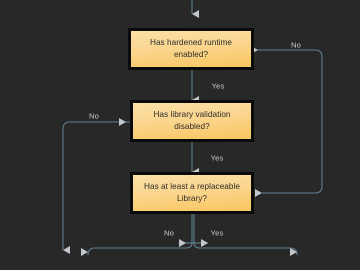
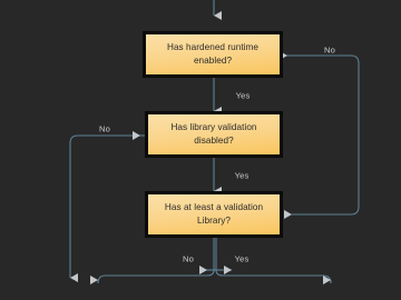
  Has hardened runtime
  enabled?
  Has library validation
  disabled?
- Has at least a replaceable
+ Has at least a validation
  Library?
  No
  Yes
  No
  Yes
  No
  Yes
